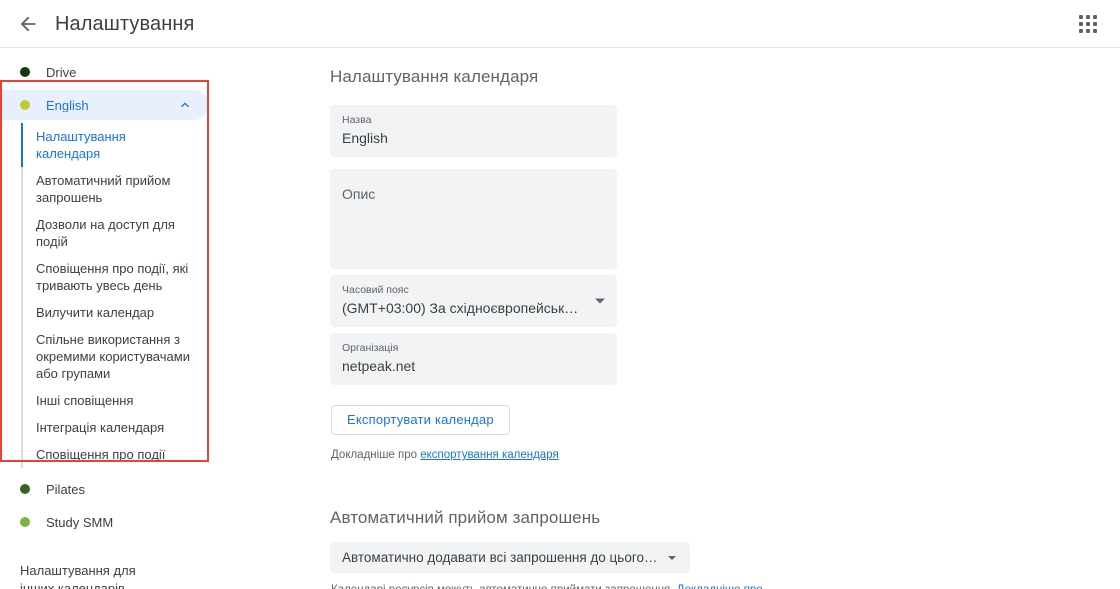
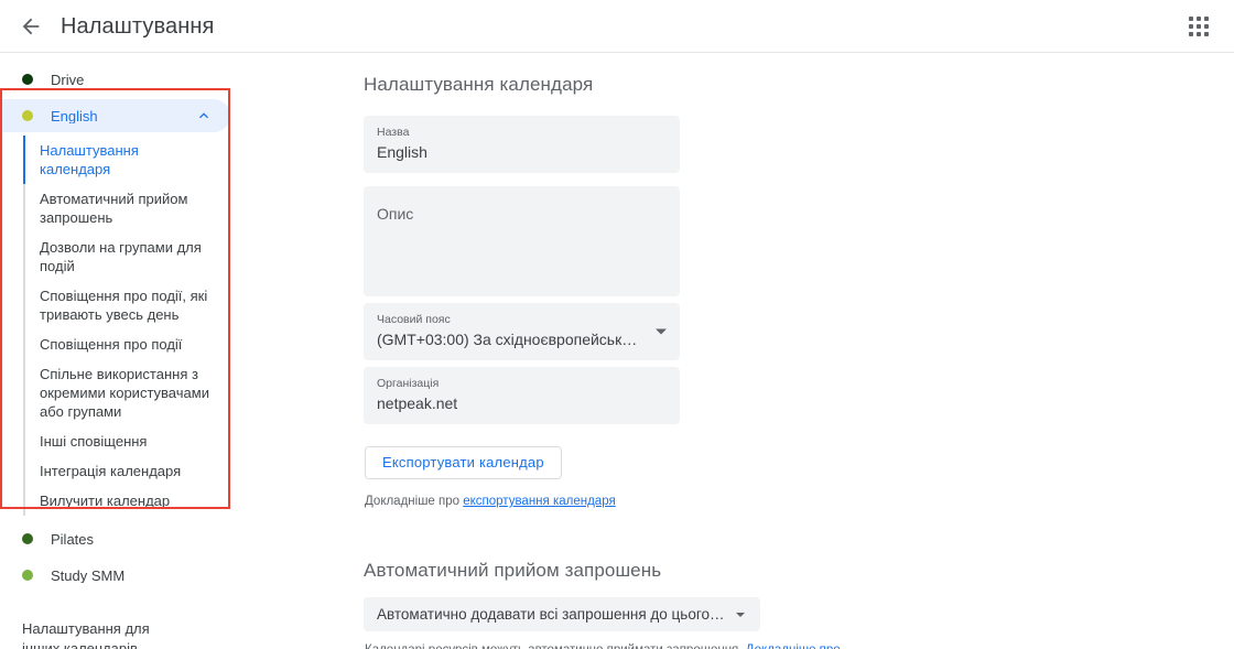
  Налаштування
  Drive
  English
  Налаштування календаря
  Автоматичний прийом запрошень
- Дозволи на доступ для подій
+ Дозволи на групами для подій
  Сповіщення про події, які тривають увесь день
- Вилучити календар
+ Сповіщення про події
  Спільне використання з окремими користувачами або групами
  Інші сповіщення
  Інтеграція календаря
- Сповіщення про події
+ Вилучити календар
  Pilates
  Study SMM
  Налаштування календаря
  Назва
  English
  Опис
  Часовий пояс
  (GMT+03:00) За східноєвропейським
  Організація
  netpeak.net
  Експортувати календар
  Докладніше про експортування календаря
  Автоматичний прийом запрошень
  Автоматично додавати всі запрошення до цього календ
